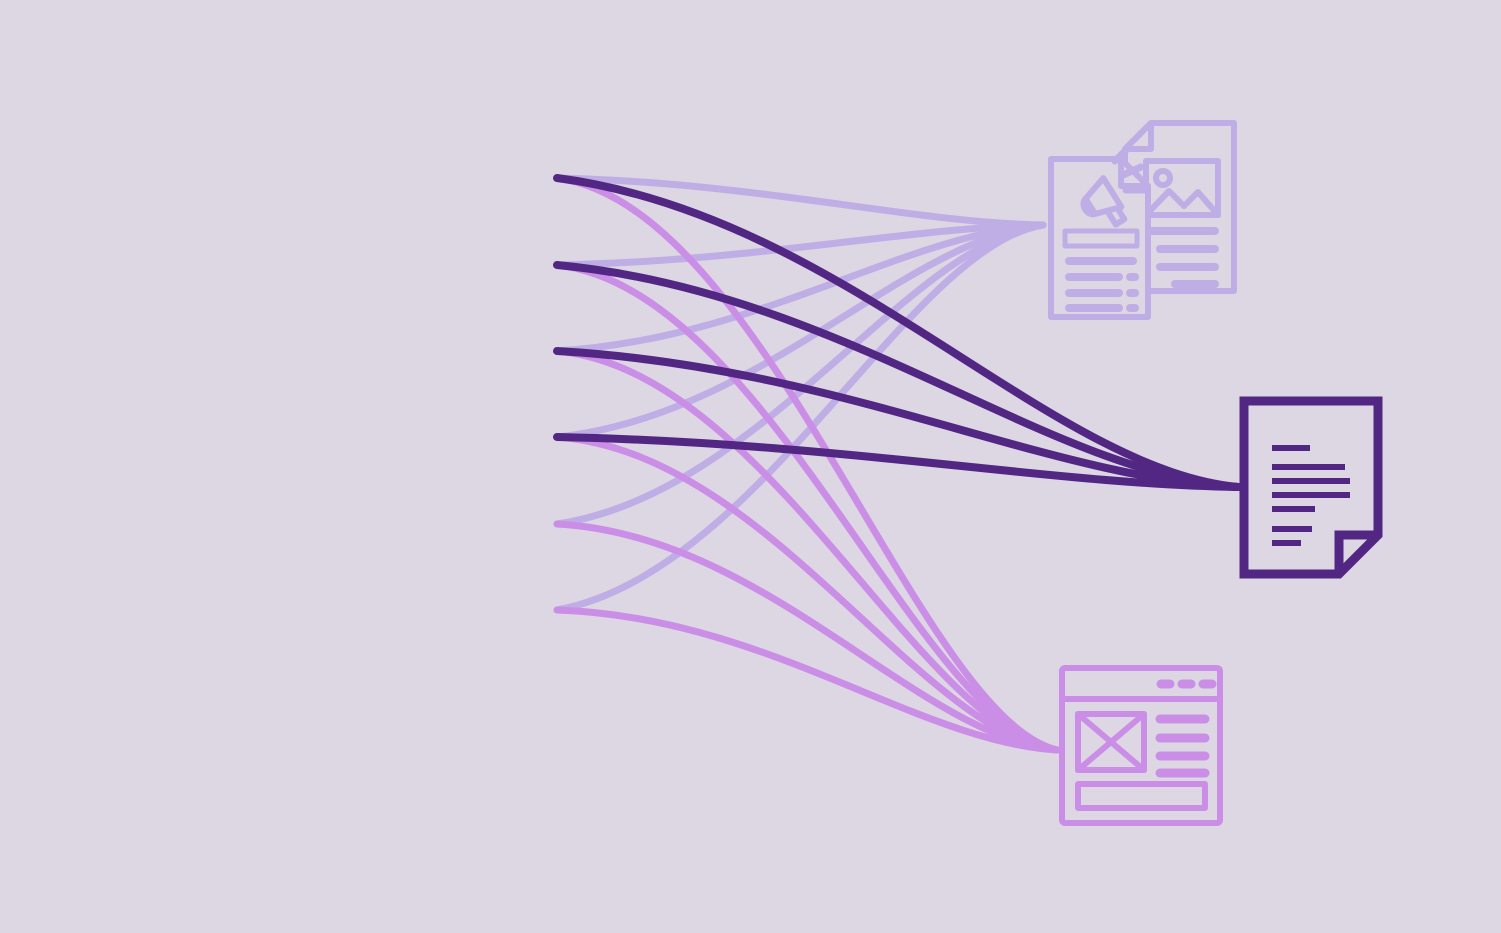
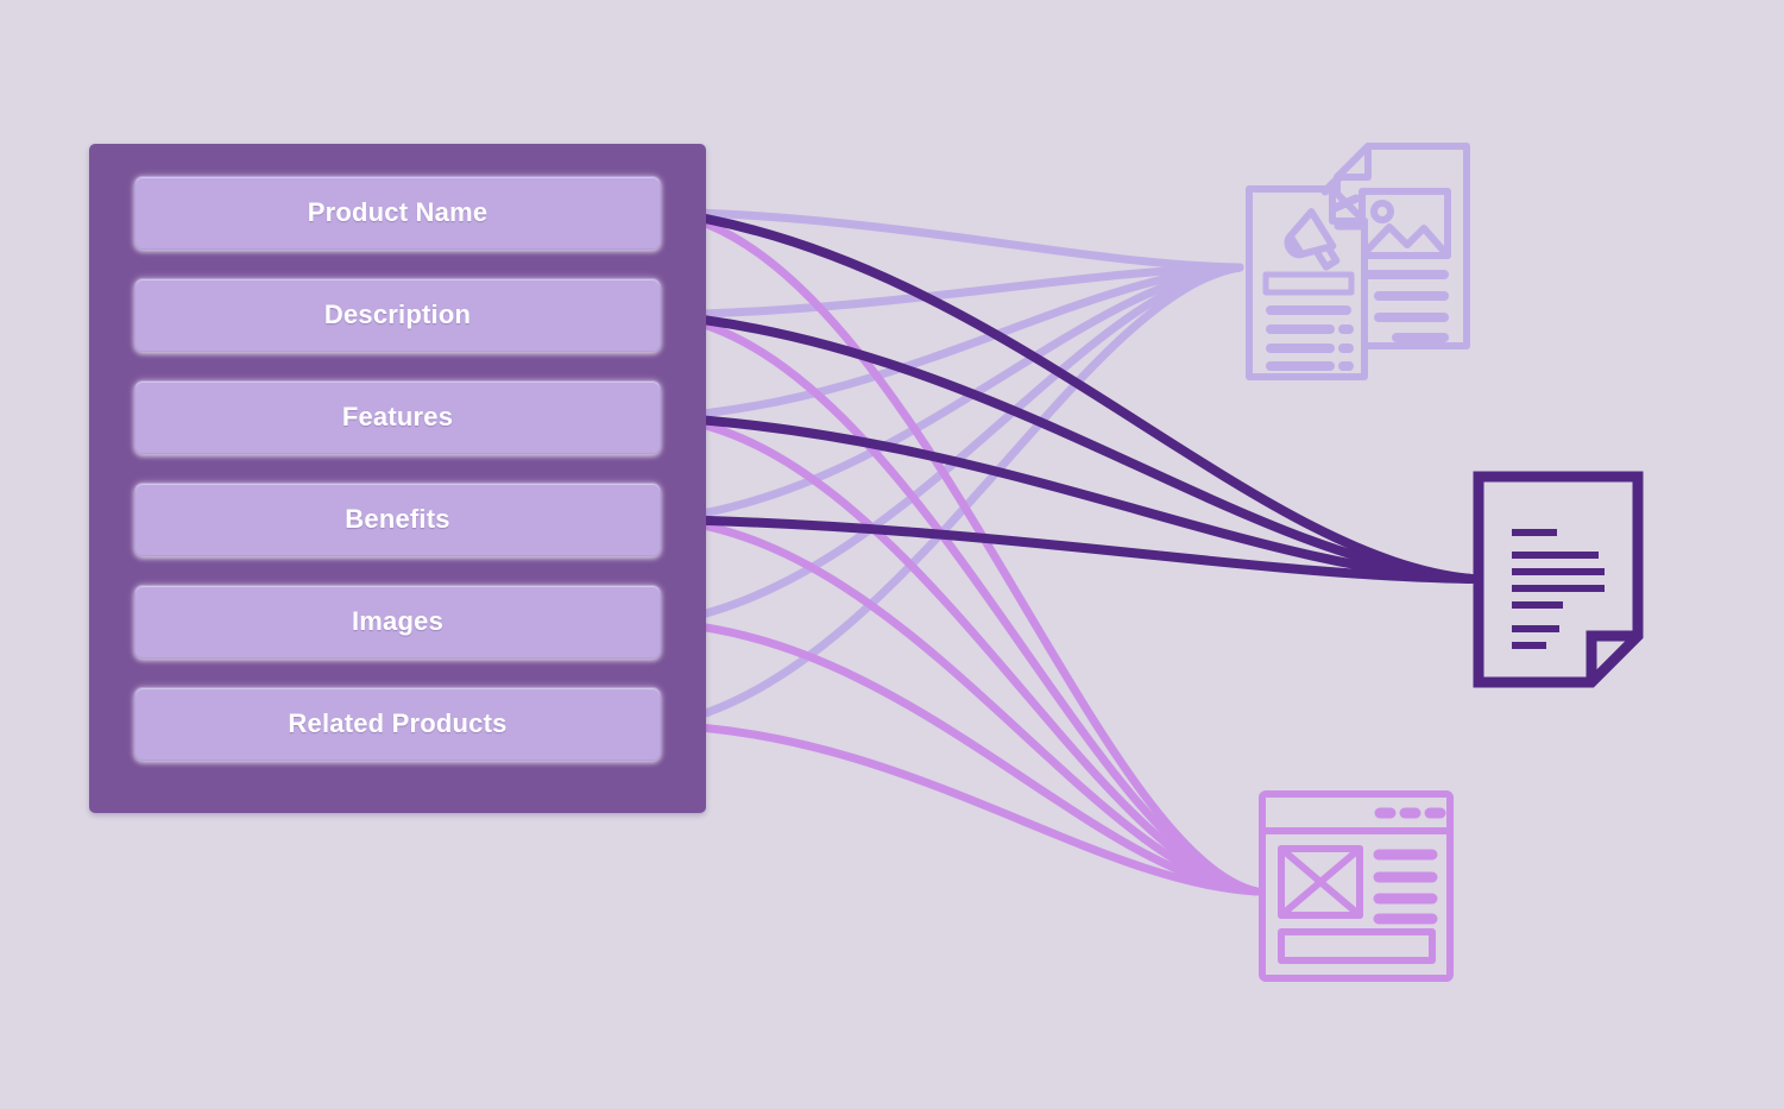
+ Product Name
+ Description
+ Features
+ Benefits
+ Images
+ Related Products
